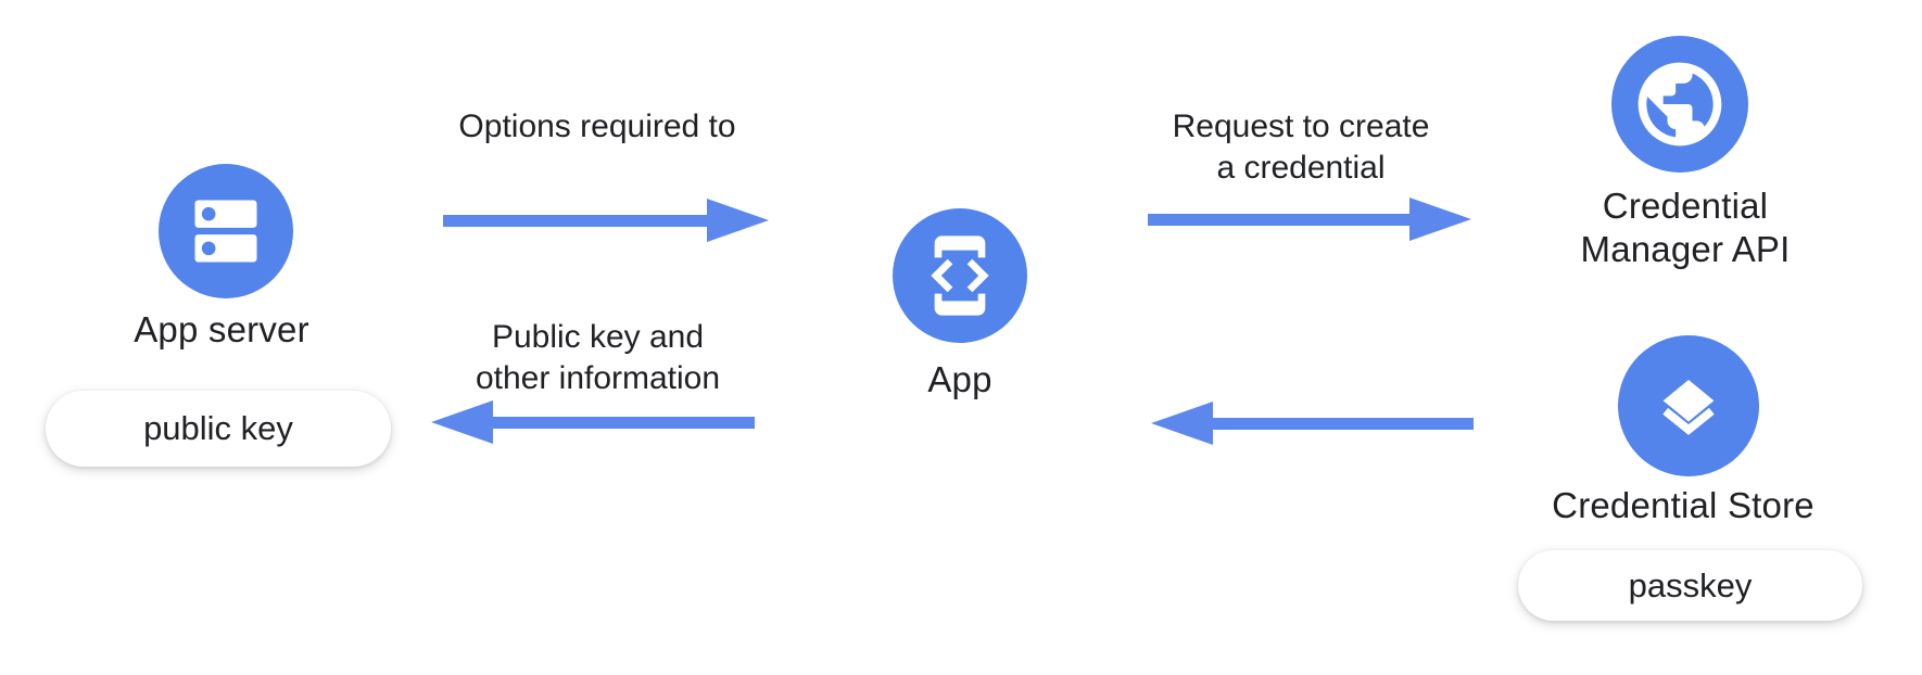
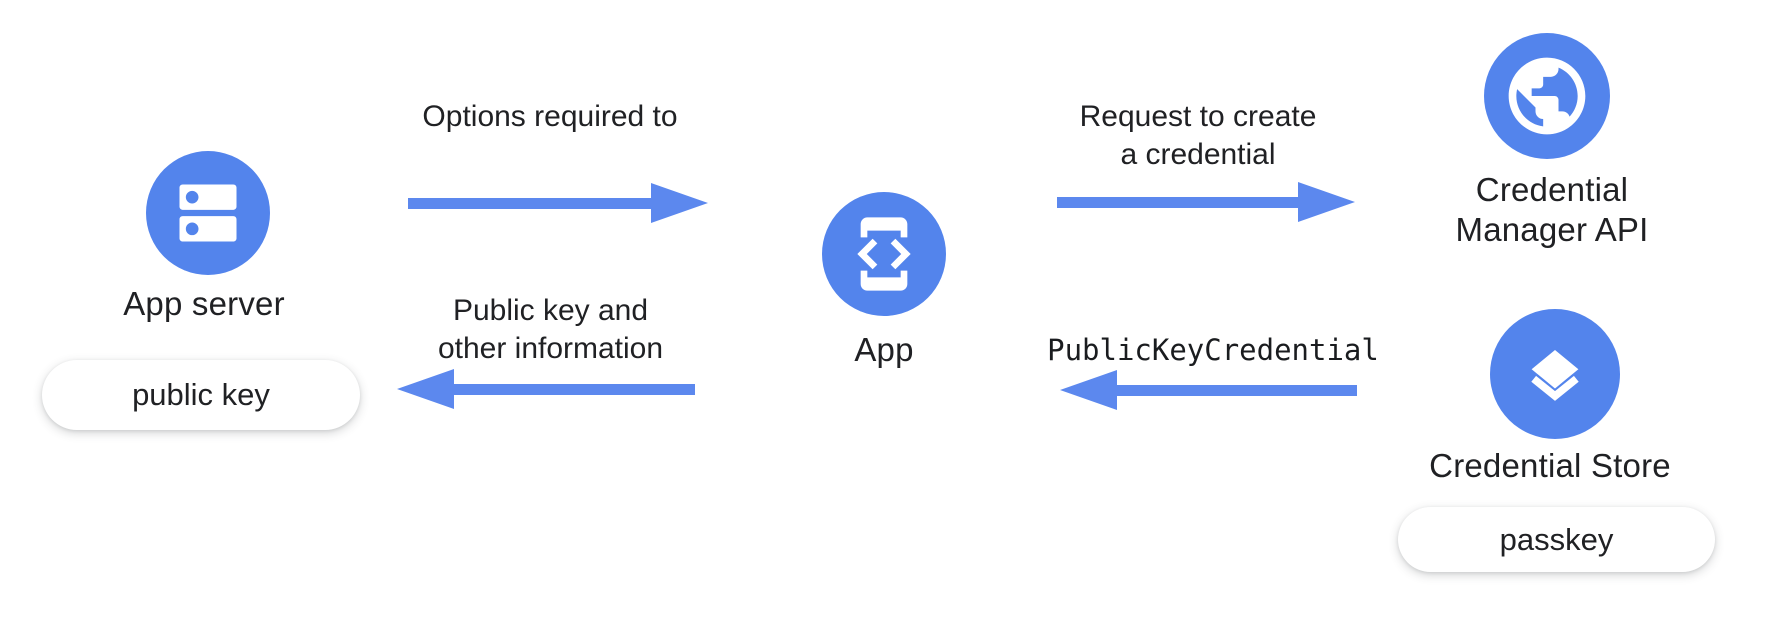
  App server
  public key
  Options required to
  App
  Request to create
  a credential
  Credential
  Manager API
+ PublicKeyCredential
  Credential Store
  passkey
  Public key and
  other information
